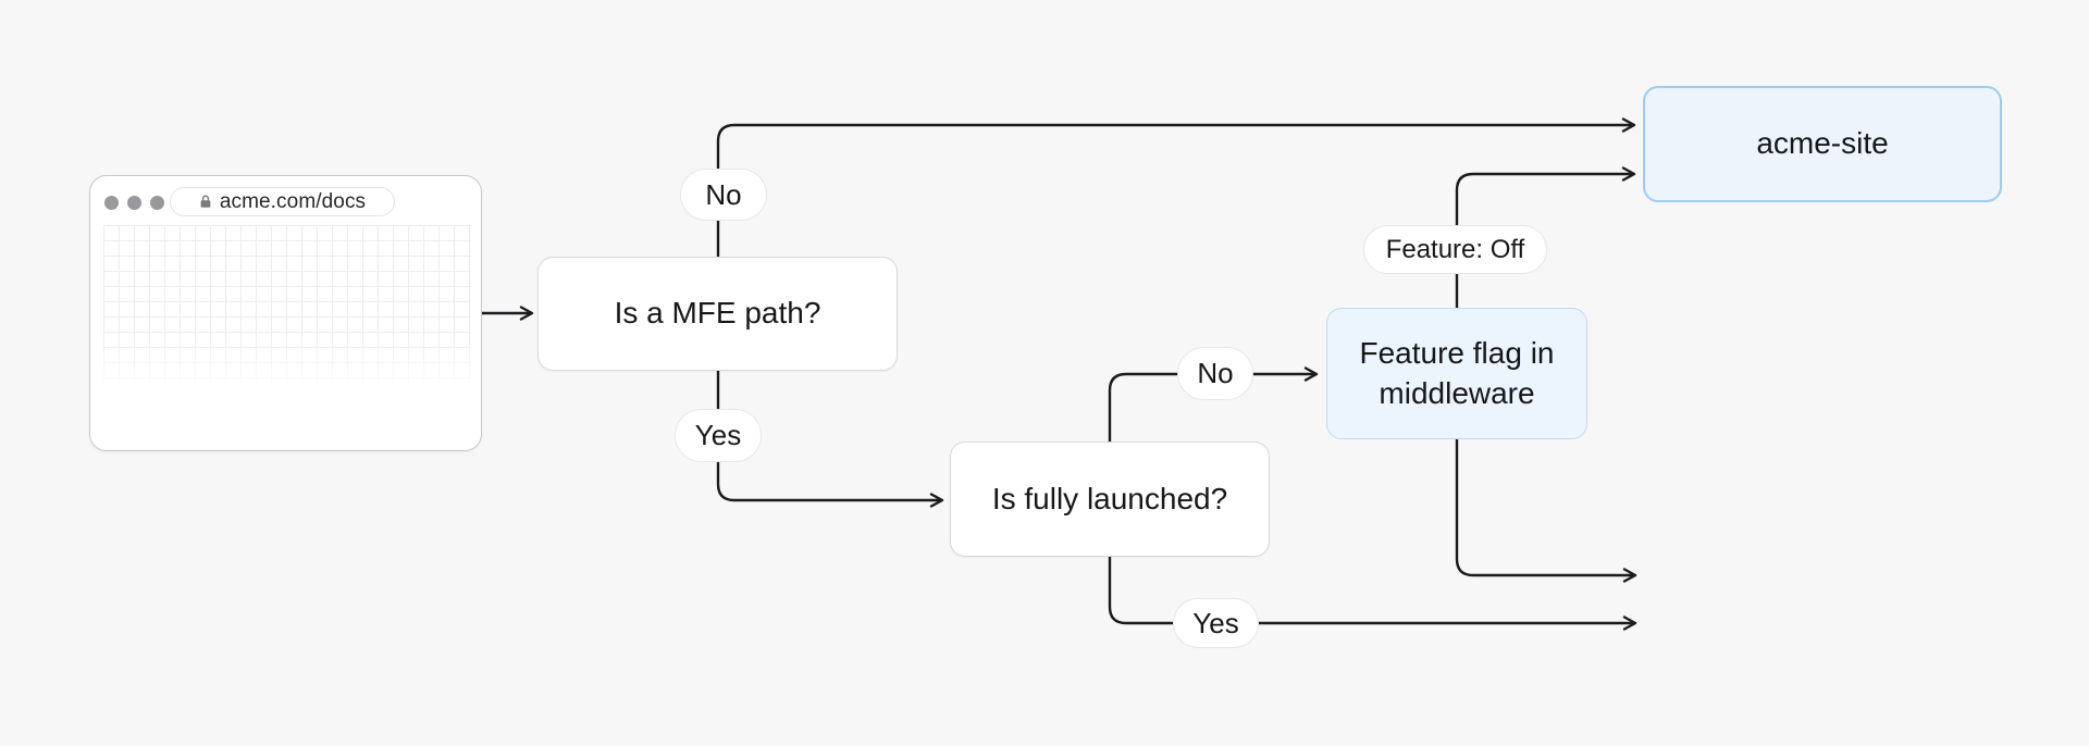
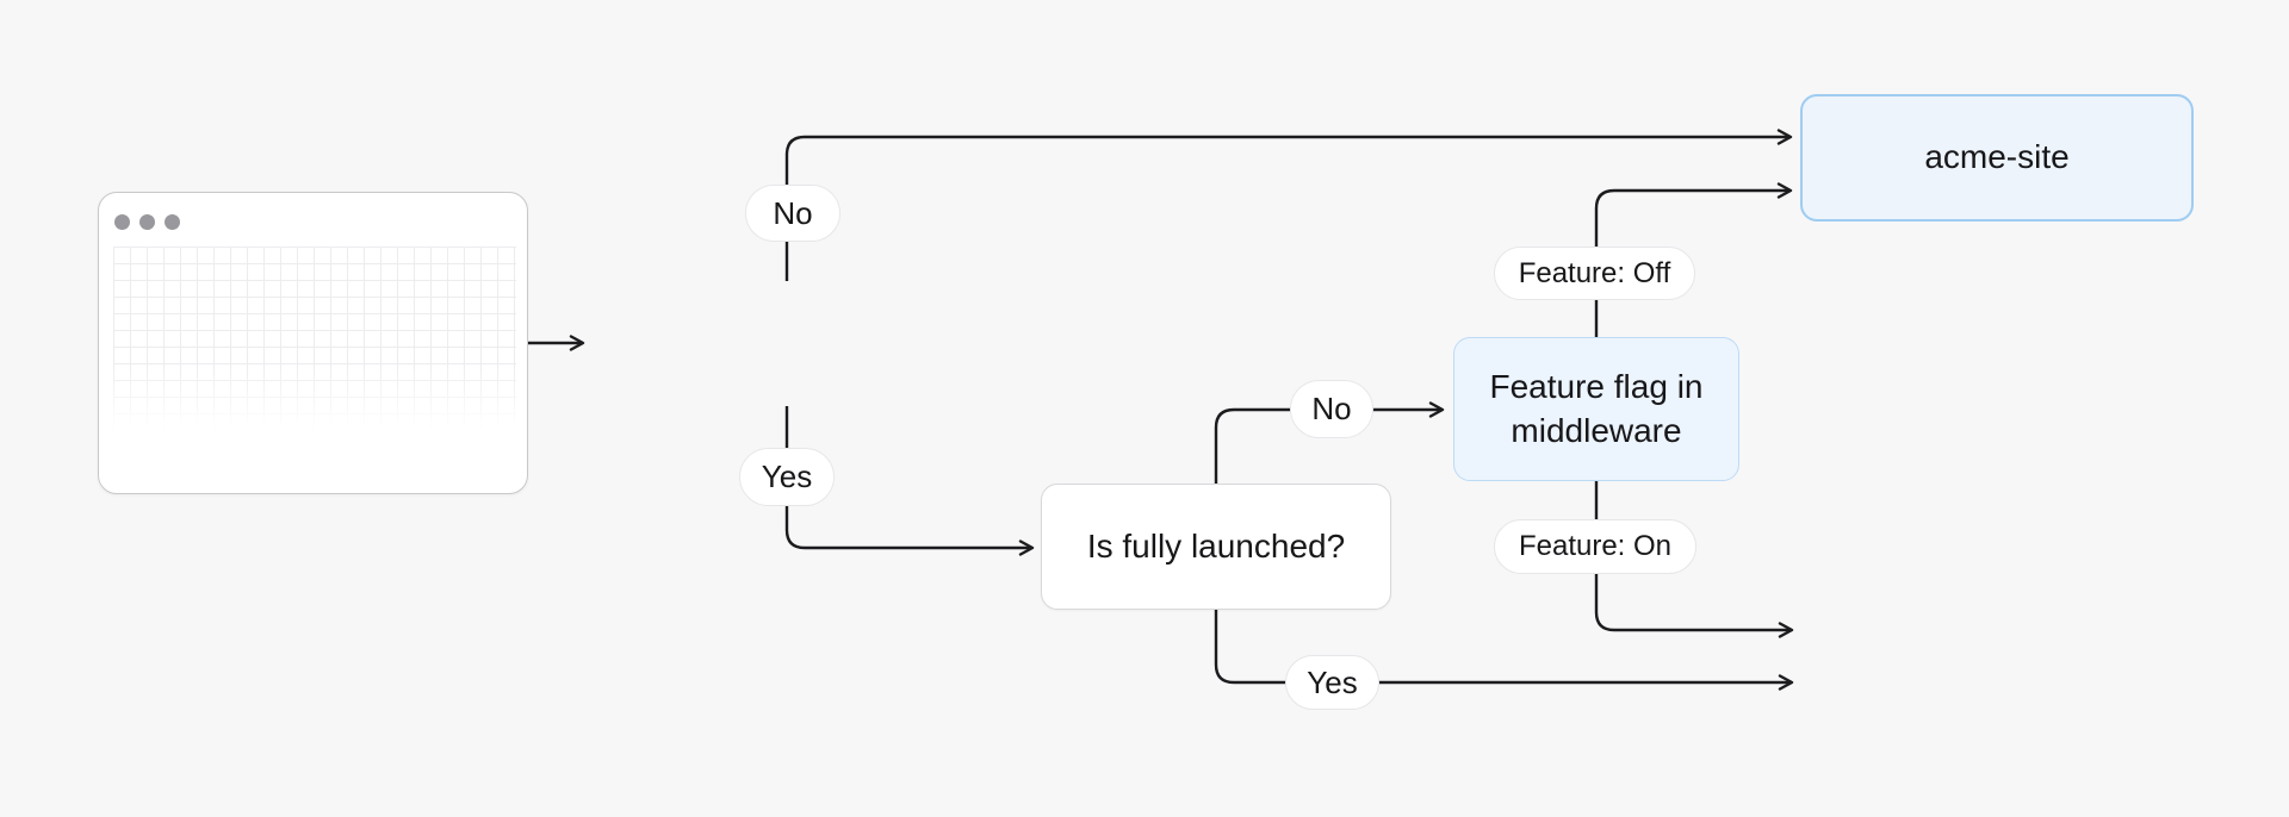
- acme.com/docs
- Is a MFE path?
  Is fully launched?
  Feature flag in middleware
  acme-site
  No
  Yes
  No
  Yes
  Feature: Off
+ Feature: On
